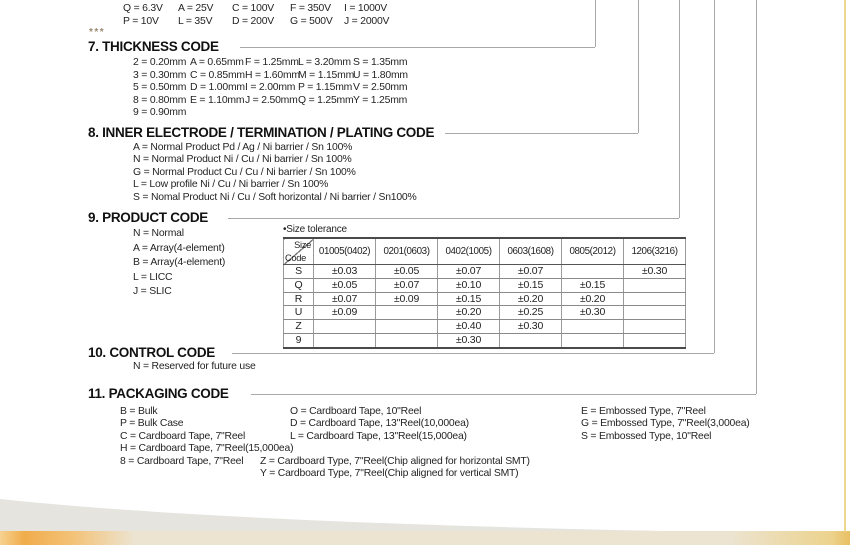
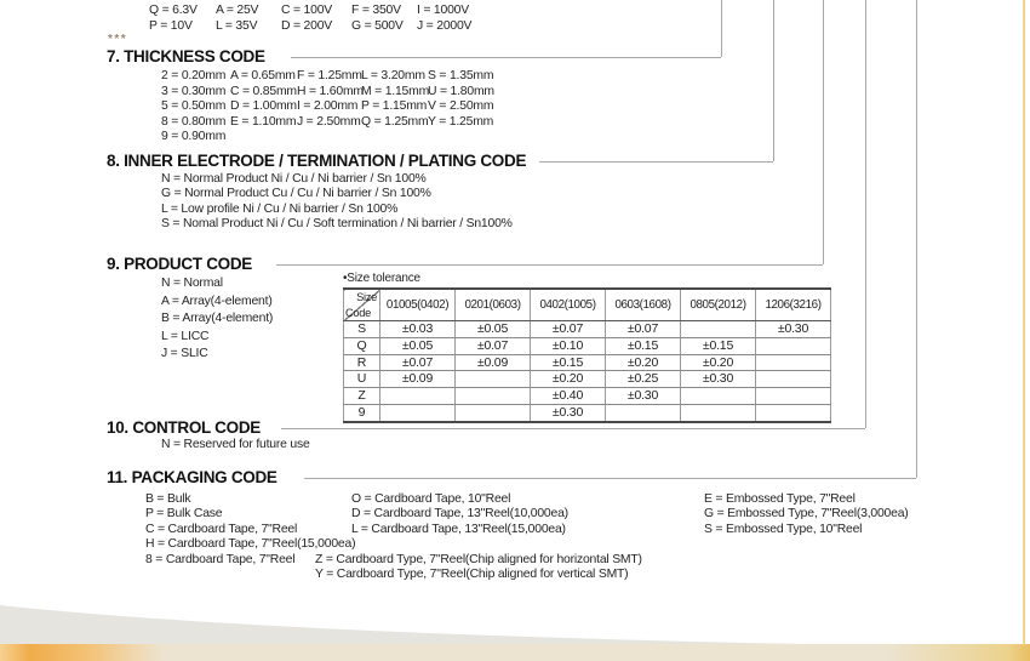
  Q = 6.3V
  A = 25V
  C = 100V
  F = 350V
  I = 1000V
  P = 10V
  L = 35V
  D = 200V
  G = 500V
  J = 2000V
  ***
  7. THICKNESS CODE
  2 = 0.20mm
  A = 0.65mm
  F = 1.25mm
  L = 3.20mm
  S = 1.35mm
  3 = 0.30mm
  C = 0.85mm
  H = 1.60mm
  M = 1.15mm
  U = 1.80mm
  5 = 0.50mm
  D = 1.00mm
  I = 2.00mm
  P = 1.15mm
  V = 2.50mm
  8 = 0.80mm
  E = 1.10mm
  J = 2.50mm
  Q = 1.25mm
  Y = 1.25mm
  9 = 0.90mm
  8. INNER ELECTRODE / TERMINATION / PLATING CODE
- A = Normal Product Pd / Ag / Ni barrier / Sn 100%
  N = Normal Product Ni / Cu / Ni barrier / Sn 100%
  G = Normal Product Cu / Cu / Ni barrier / Sn 100%
  L = Low profile Ni / Cu / Ni barrier / Sn 100%
- S = Nomal Product Ni / Cu / Soft horizontal / Ni barrier / Sn100%
+ S = Nomal Product Ni / Cu / Soft termination / Ni barrier / Sn100%
  9. PRODUCT CODE
  N = Normal
  A = Array(4-element)
  B = Array(4-element)
  L = LICC
  J = SLIC
  •Size tolerance
  Size Code	01005(0402)	0201(0603)	0402(1005)	0603(1608)	0805(2012)	1206(3216)
  S	±0.03	±0.05	±0.07	±0.07		±0.30
  Q	±0.05	±0.07	±0.10	±0.15	±0.15
  R	±0.07	±0.09	±0.15	±0.20	±0.20
  U	±0.09		±0.20	±0.25	±0.30
  Z			±0.40	±0.30
  9			±0.30
  10. CONTROL CODE
  N = Reserved for future use
  11. PACKAGING CODE
  B = Bulk
  P = Bulk Case
  C = Cardboard Tape, 7"Reel
  H = Cardboard Tape, 7"Reel(15,000ea)
  8 = Cardboard Tape, 7"Reel
  O = Cardboard Tape, 10"Reel
  D = Cardboard Tape, 13"Reel(10,000ea)
  L = Cardboard Tape, 13"Reel(15,000ea)
  E = Embossed Type, 7"Reel
  G = Embossed Type, 7"Reel(3,000ea)
  S = Embossed Type, 10"Reel
  Z = Cardboard Type, 7"Reel(Chip aligned for horizontal SMT)
  Y = Cardboard Type, 7"Reel(Chip aligned for vertical SMT)
